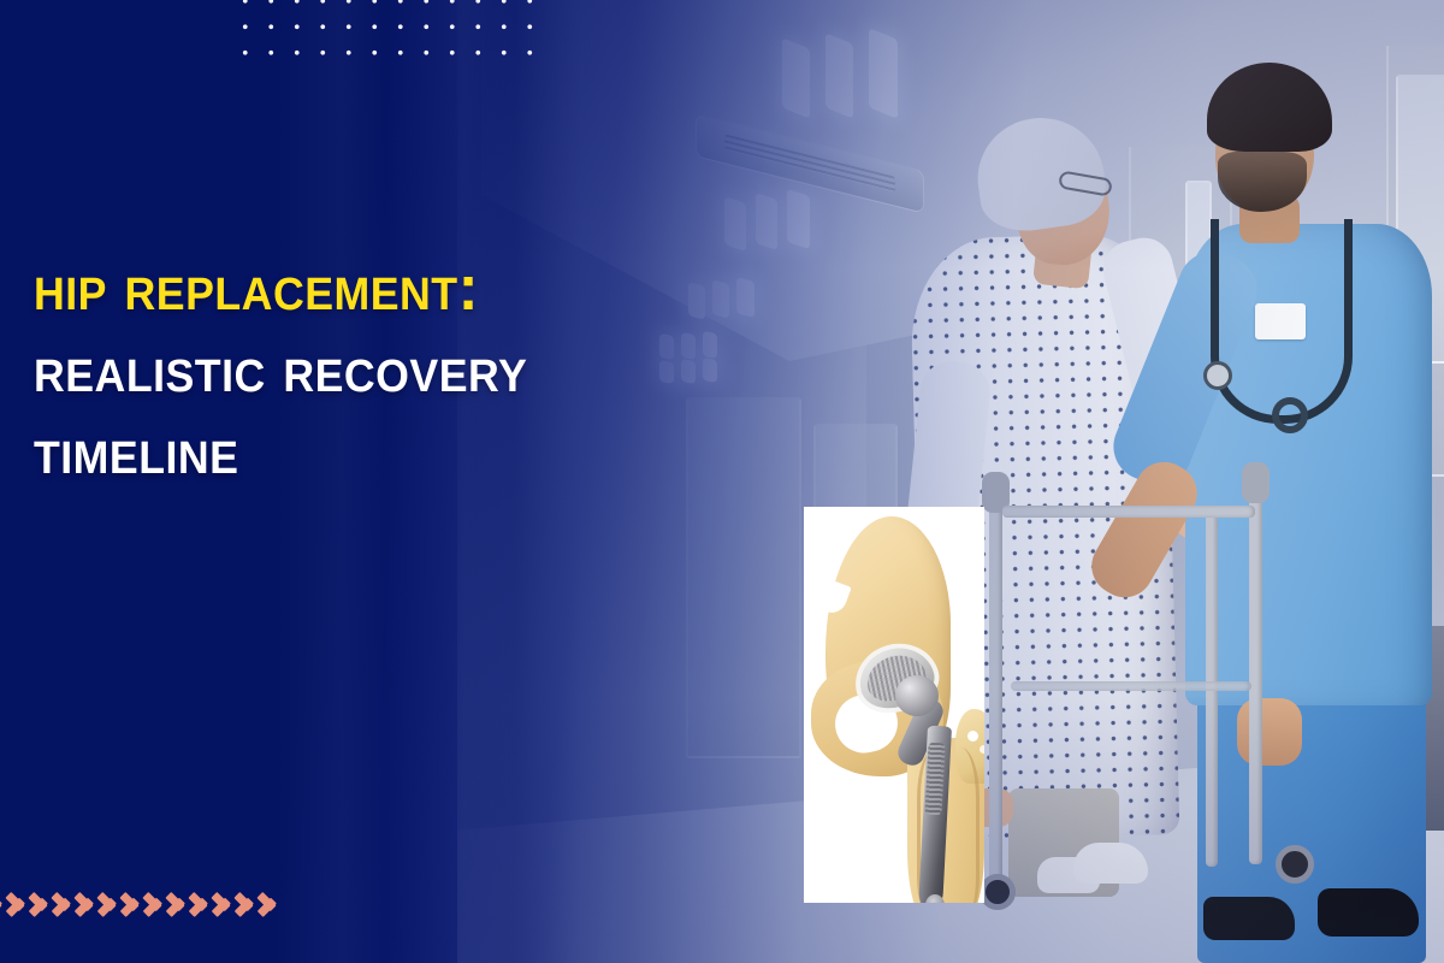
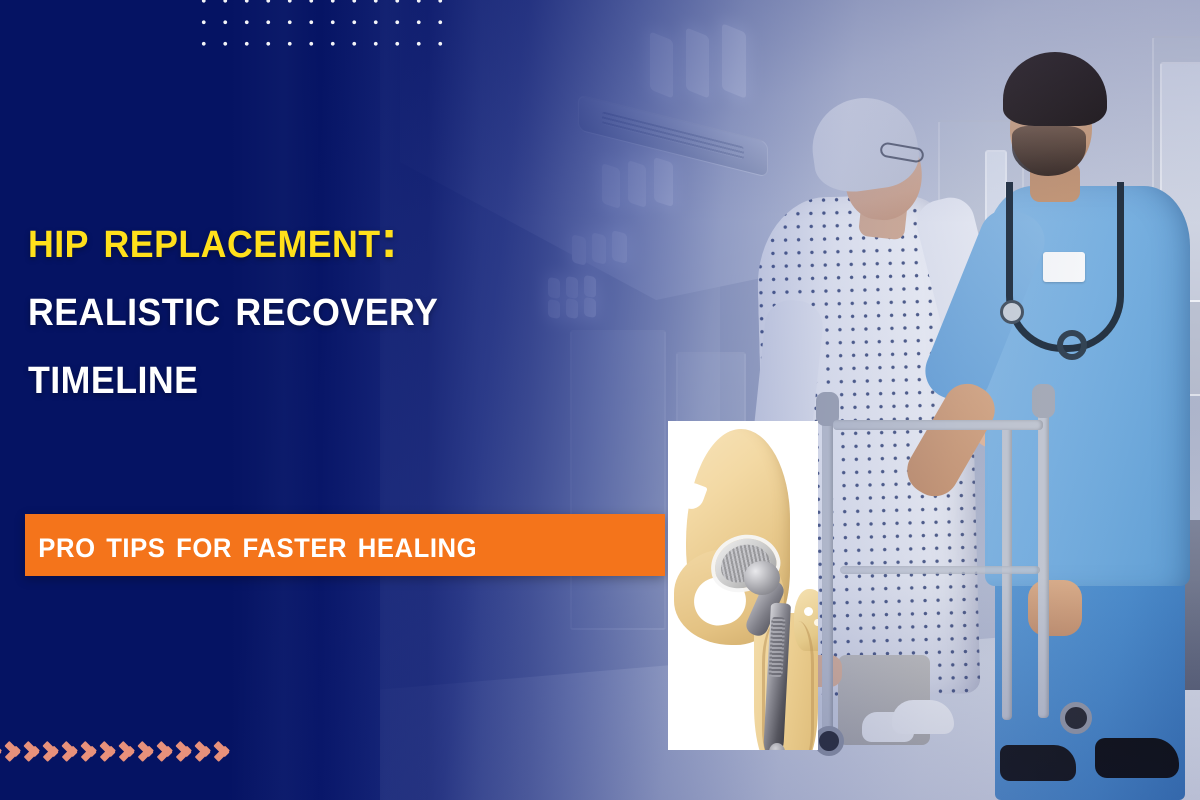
  hip replacement:
  realistic recovery
  timeline
+ pro tips for faster healing
